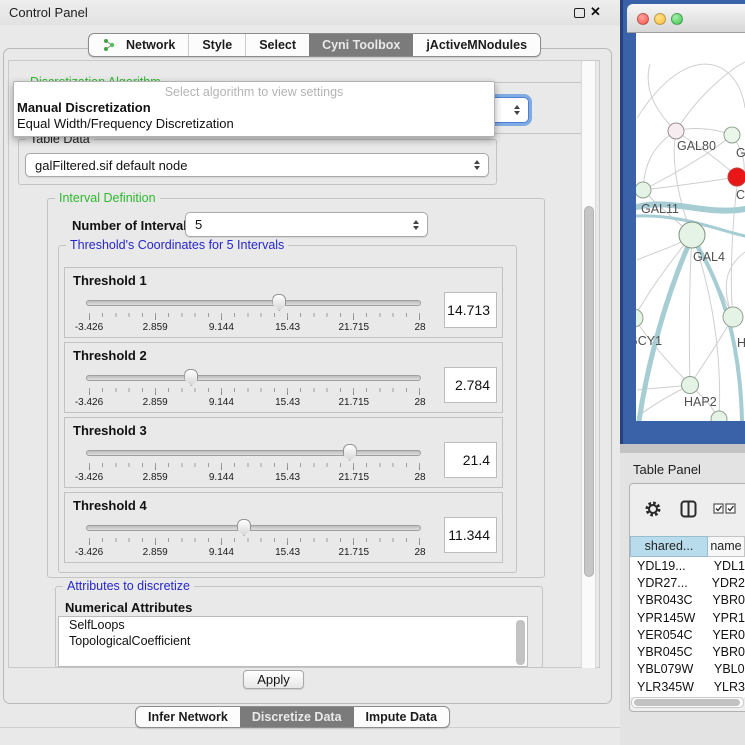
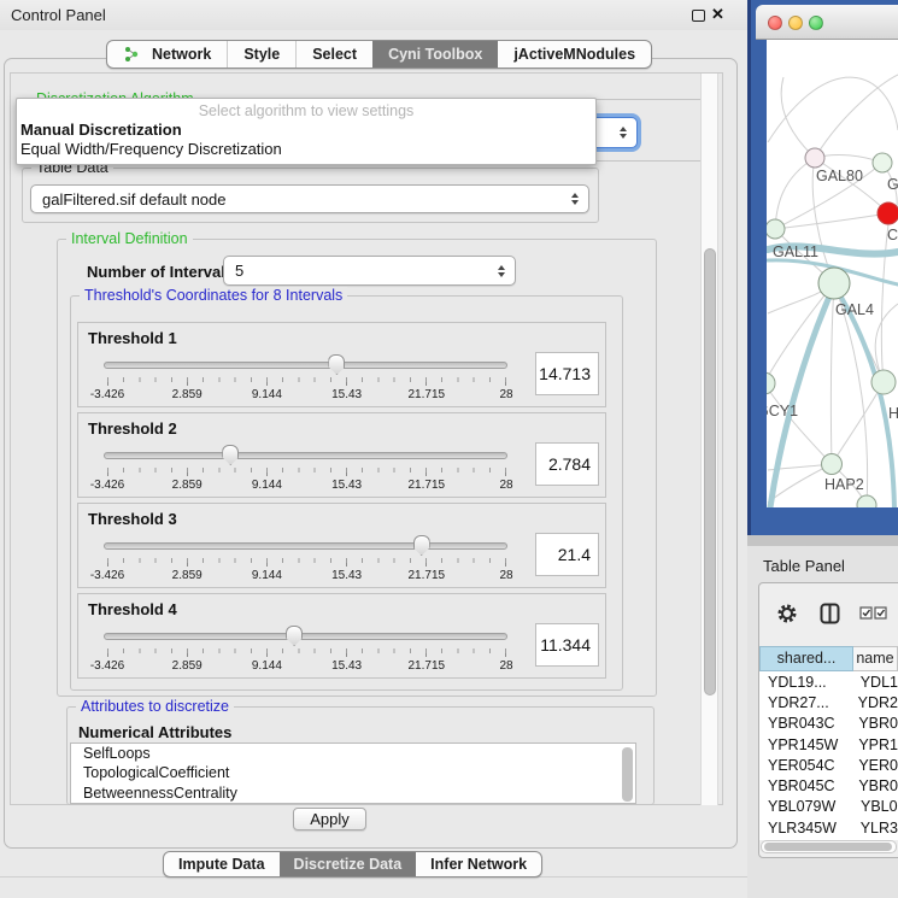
  Control Panel
  ✕
  Network
  Style
  Select
  Cyni Toolbox
  jActiveMNodules
  Select algorithm to view settings
  Manual Discretization
  Equal Width/Frequency Discretization
  Table Data
  galFiltered.sif default node
  Interval Definition
  Number of Interva
  5
- Threshold's Coordinates for 5 Intervals
+ Threshold's Coordinates for 8 Intervals
  Threshold 1
  -3.426
  2.859
  9.144
  15.43
  21.715
  28
  14.713
  Threshold 2
  -3.426
  2.859
  9.144
  15.43
  21.715
  28
  2.784
  Threshold 3
  -3.426
  2.859
  9.144
  15.43
  21.715
  28
  21.4
  Threshold 4
  -3.426
  2.859
  9.144
  15.43
  21.715
  28
  11.344
  Attributes to discretize
  Numerical Attributes
  SelfLoops
  TopologicalCoefficient
+ BetweennessCentrality
  Apply
- Infer Network
+ Impute Data
  Discretize Data
- Impute Data
+ Infer Network
  GAL80
  C
  GAL11
  GAL4
  CY1
  H
  HAP2
  Table Panel
  shared...
  name
  YDL19...
  YDL1
  YDR27...
  YDR2
  YBR043C
  YBR0
  YPR145W
  YPR1
  YER054C
  YER0
  YBR045C
  YBR0
  YBL079W
  YBL0
  YLR345W
  YLR3
